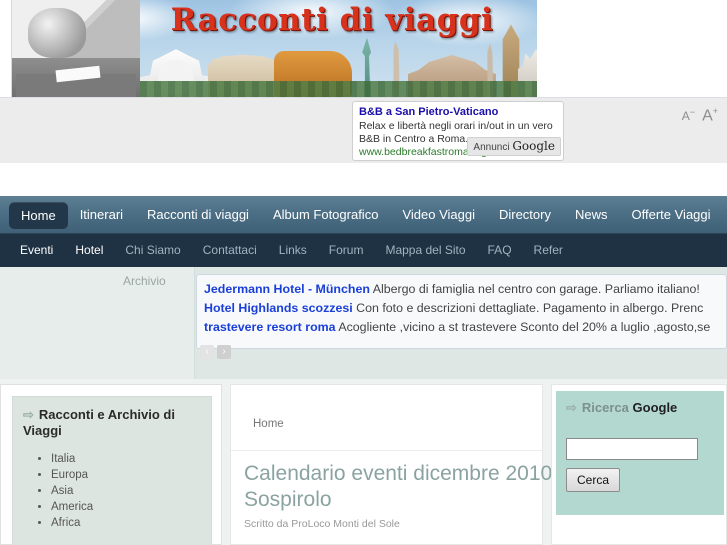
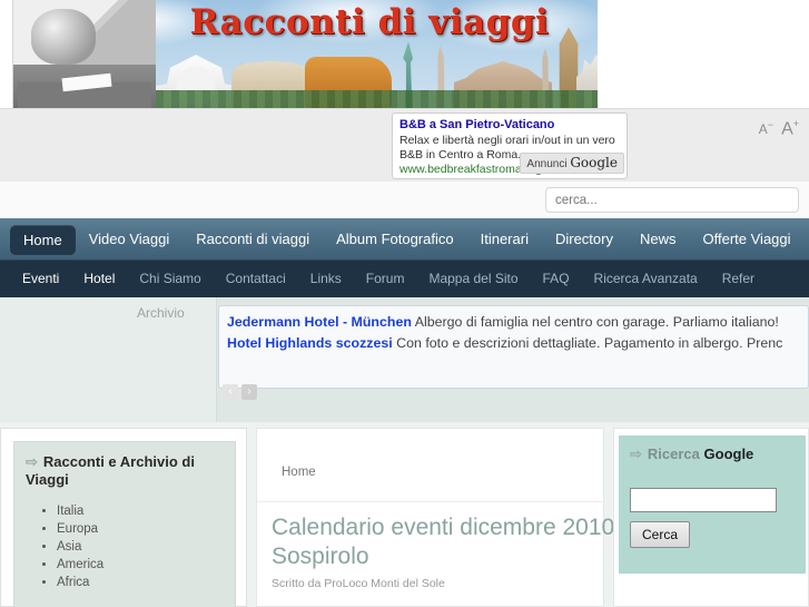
  Racconti di viaggi
  B&B a San Pietro-Vaticano
  Relax e libertà negli orari in/out in un vero
  B&B in Centro a Roma
  www.bedbreakfastroma
  Annunci Google
  A−
  A+
+ cerca...
  Home
- Itinerari
+ Video Viaggi
  Racconti di viaggi
  Album Fotografico
- Video Viaggi
+ Itinerari
  Directory
  News
  Offerte Viaggi
  Eventi
  Hotel
  Chi Siamo
  Contattaci
  Links
  Forum
  Mappa del Sito
  FAQ
+ Ricerca Avanzata
  Refer
  Archivio
  Jedermann Hotel - München Albergo di famiglia nel centro con garage. Parliamo italiano!
  Hotel Highlands scozzesi Con foto e descrizioni dettagliate. Pagamento in albergo. Prenc
- trastevere resort roma Acogliente ,vicino a st trastevere Sconto del 20% a luglio ,agosto,se
  ‹
  ›
  ⇨ Racconti e Archivio di Viaggi
  Italia
  Europa
  Asia
  America
  Africa
  Home
  Calendario eventi dicembre 2010
  Sospirolo
  Scritto da ProLoco Monti del Sole
  ⇨ Ricerca Google
  Cerca
